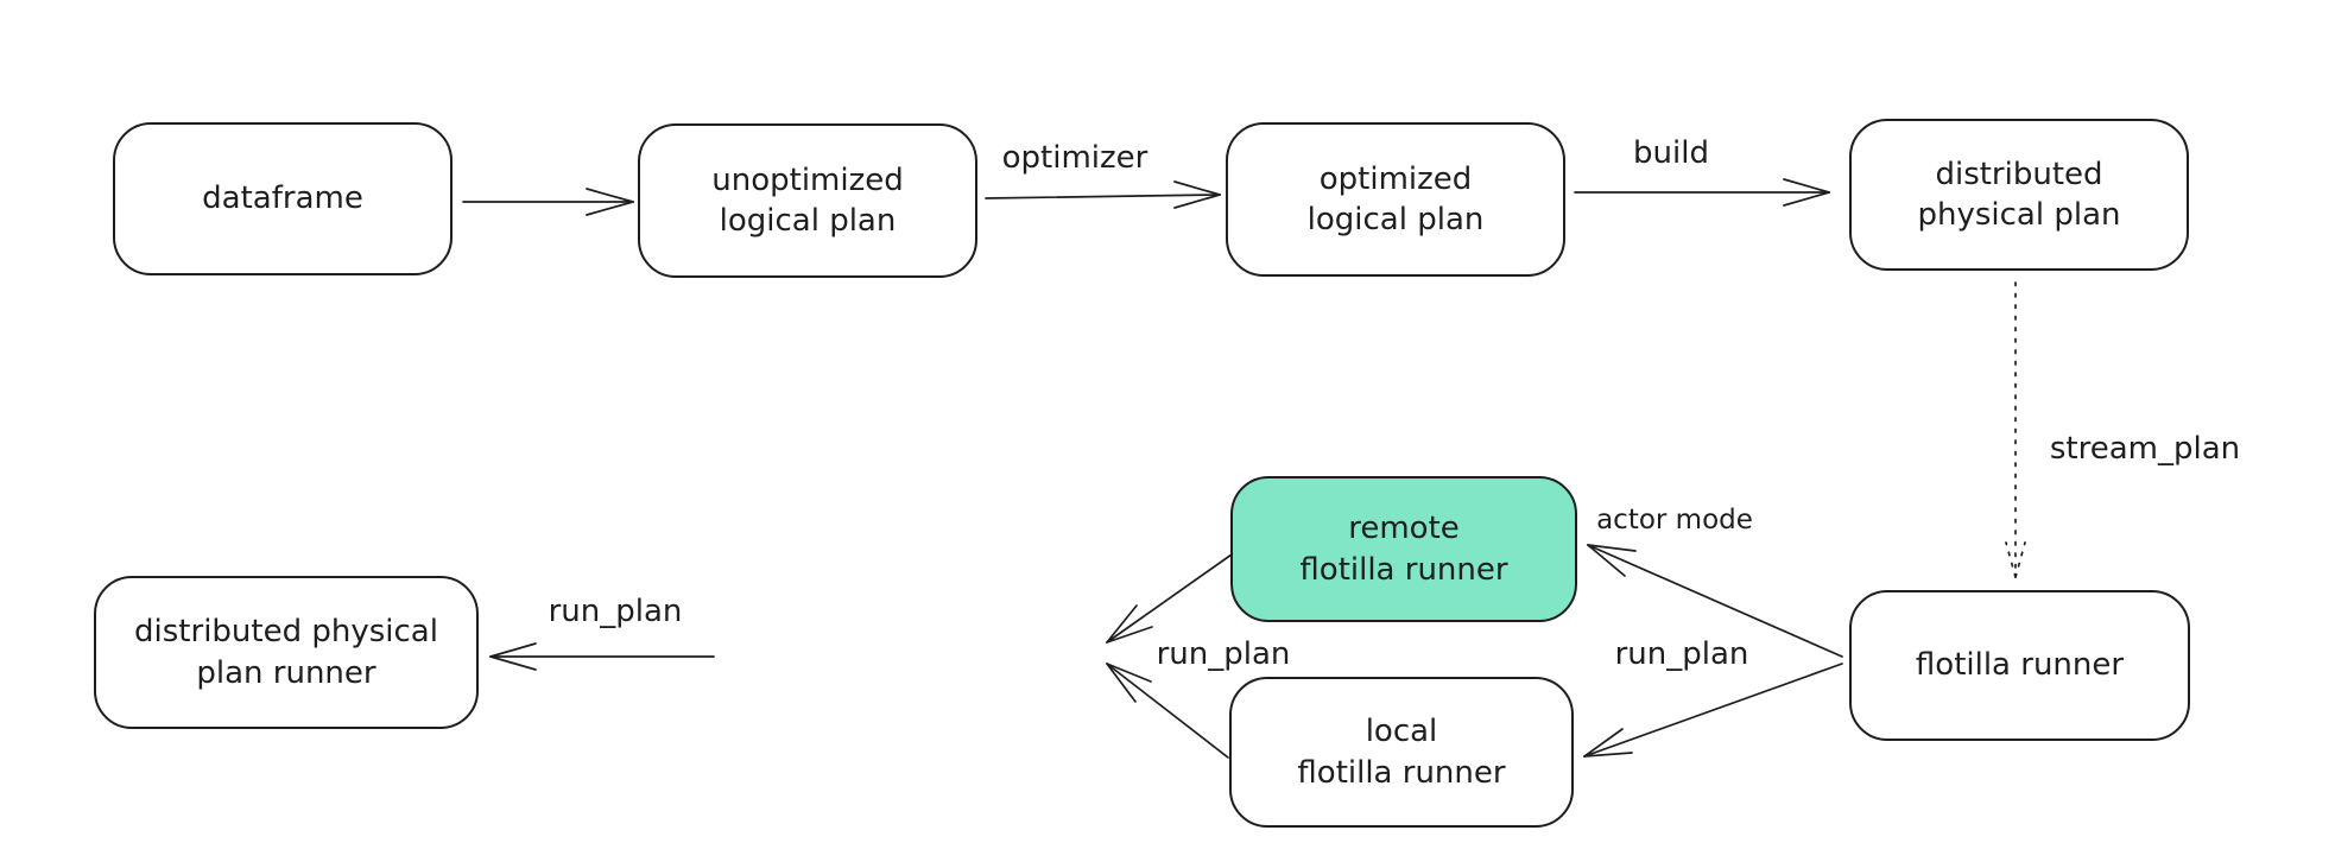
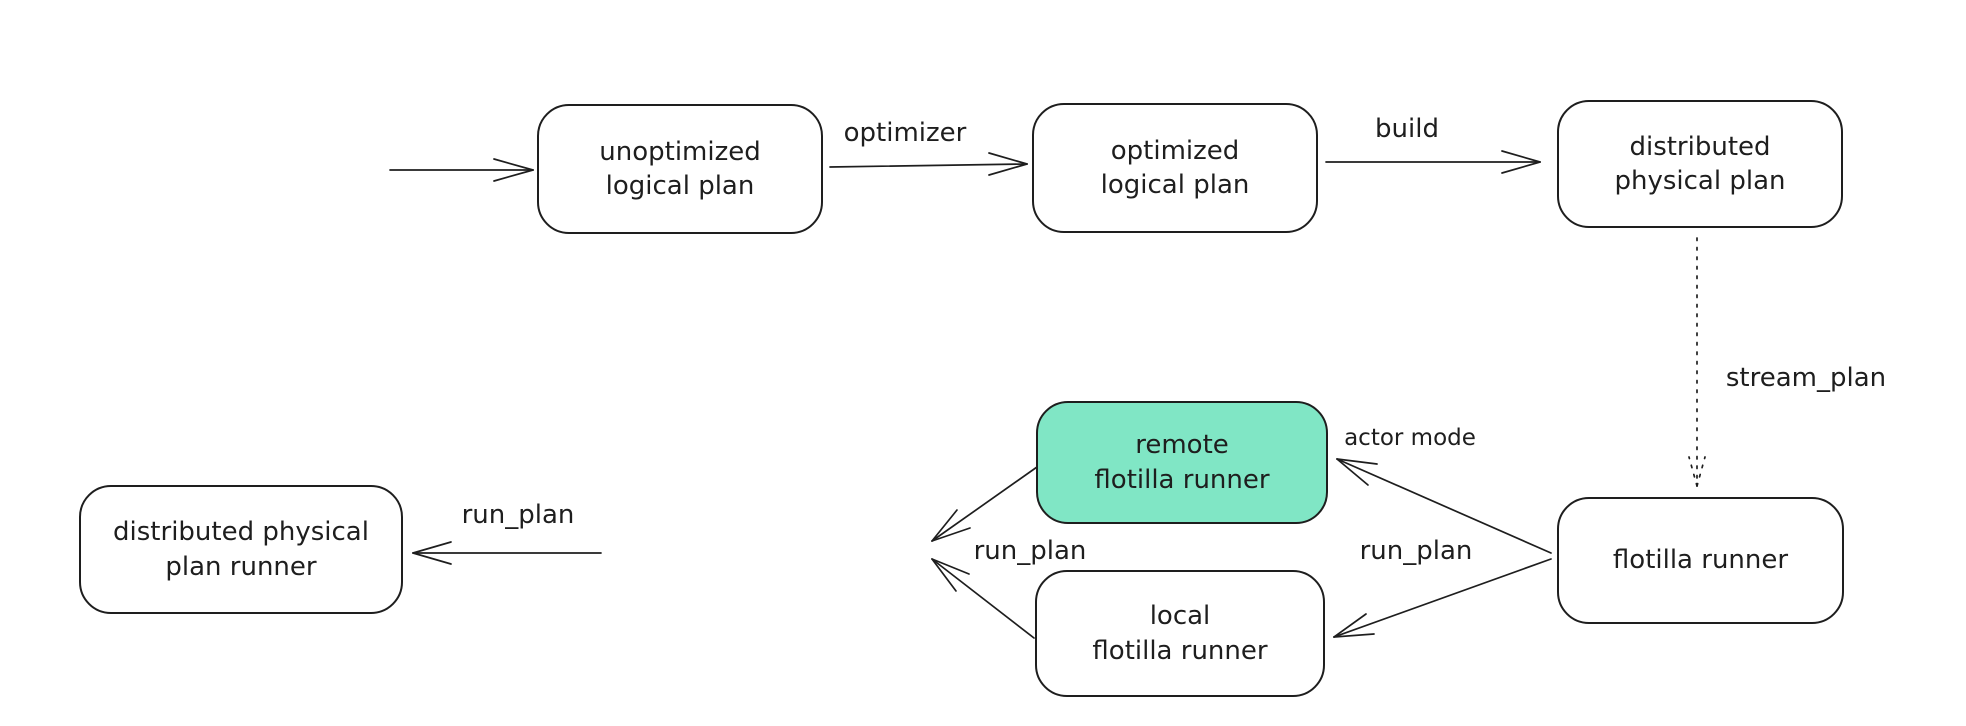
- dataframe
  unoptimized
  logical plan
  optimized
  logical plan
  distributed
  physical plan
  remote
  flotilla runner
  local
  flotilla runner
  flotilla runner
  distributed physical
  plan runner
  optimizer
  build
  stream_plan
  actor mode
  run_plan
  run_plan
  run_plan
